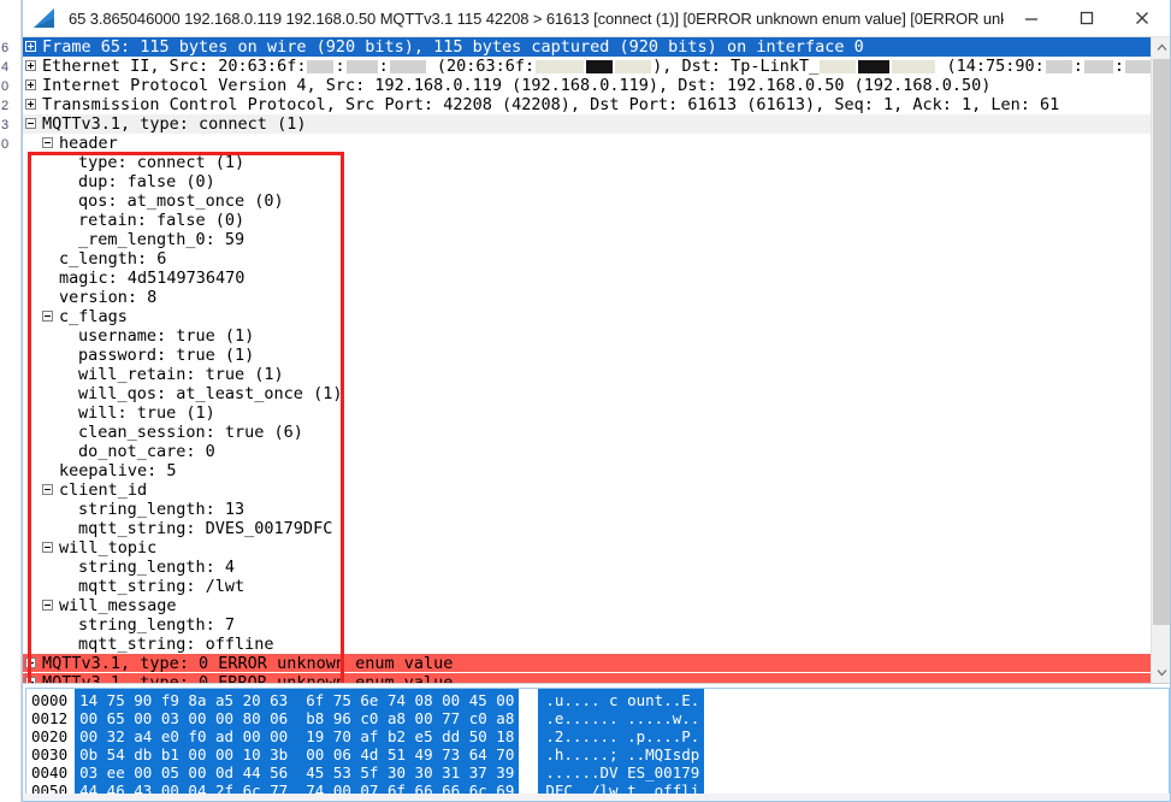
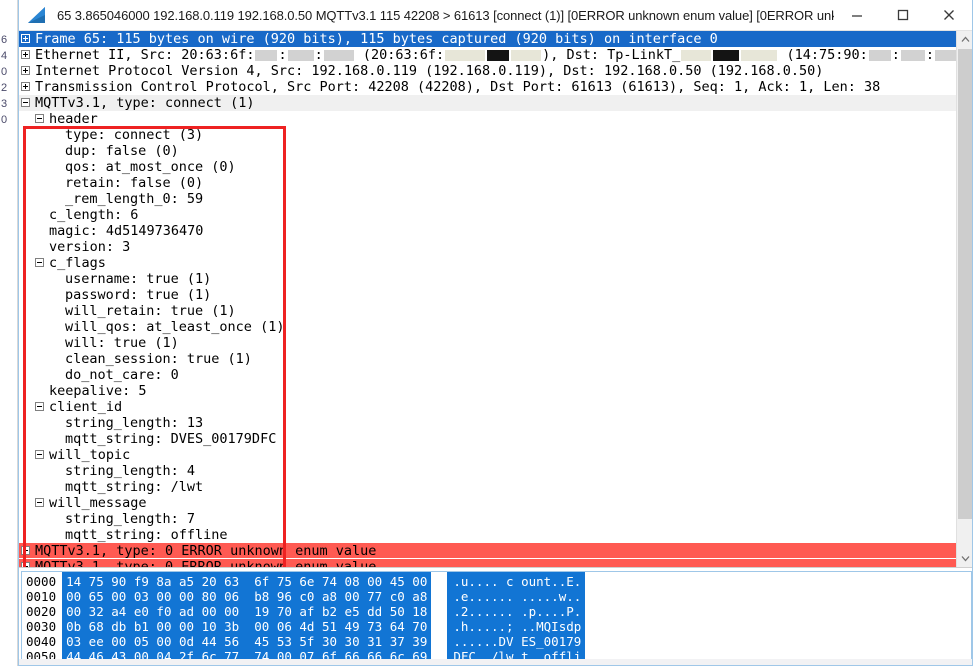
  6
  4
  0
  2
  3
  0
  65 3.865046000 192.168.0.119 192.168.0.50 MQTTv3.1 115 42208 > 61613 [connect (1)] [0ERROR unknown enum value] [0ERROR un
  Frame 65: 115 bytes on wire (920 bits), 115 bytes captured (920 bits) on interface 0
  Ethernet II, Src: 20:63:6f: : : (20:63:6f: ), Dst: Tp-LinkT_ (14:75:90: : :
  Internet Protocol Version 4, Src: 192.168.0.119 (192.168.0.119), Dst: 192.168.0.50 (192.168.0.50)
- Transmission Control Protocol, Src Port: 42208 (42208), Dst Port: 61613 (61613), Seq: 1, Ack: 1, Len: 61
+ Transmission Control Protocol, Src Port: 42208 (42208), Dst Port: 61613 (61613), Seq: 1, Ack: 1, Len: 38
  MQTTv3.1, type: connect (1)
  header
- type: connect (1)
+ type: connect (3)
  dup: false (0)
  qos: at_most_once (0)
  retain: false (0)
  _rem_length_0: 59
  c_length: 6
  magic: 4d5149736470
- version: 8
+ version: 3
  c_flags
  username: true (1)
  password: true (1)
  will_retain: true (1)
  will_qos: at_least_once (1)
  will: true (1)
- clean_session: true (6)
+ clean_session: true (1)
  do_not_care: 0
  keepalive: 5
  client_id
  string_length: 13
  mqtt_string: DVES_00179DFC
  will_topic
  string_length: 4
  mqtt_string: /lwt
  will_message
  string_length: 7
  mqtt_string: offline
  MQTTv3.1, type: 0 ERROR unknown enum value
  0000
- 0012
+ 0010
  0020
  0030
  0040
  0050
  14 75 90 f9 8a a5 20 63 6f 75 6e 74 08 00 45 00
  00 65 00 03 00 00 80 06 b8 96 c0 a8 00 77 c0 a8
  00 32 a4 e0 f0 ad 00 00 19 70 af b2 e5 dd 50 18
- 0b 54 db b1 00 00 10 3b 00 06 4d 51 49 73 64 70
+ 0b 68 db b1 00 00 10 3b 00 06 4d 51 49 73 64 70
  03 ee 00 05 00 0d 44 56 45 53 5f 30 30 31 37 39
  44 46 43 00 04 2f 6c 77 74 00 07 6f 66 66 6c 69
  .u.... c ount..E.
  .e...... .....w..
  .2...... .p....P.
  .h.....; ..MQIsdp
  ......DV ES_00179
  DFC../lw t..offli
